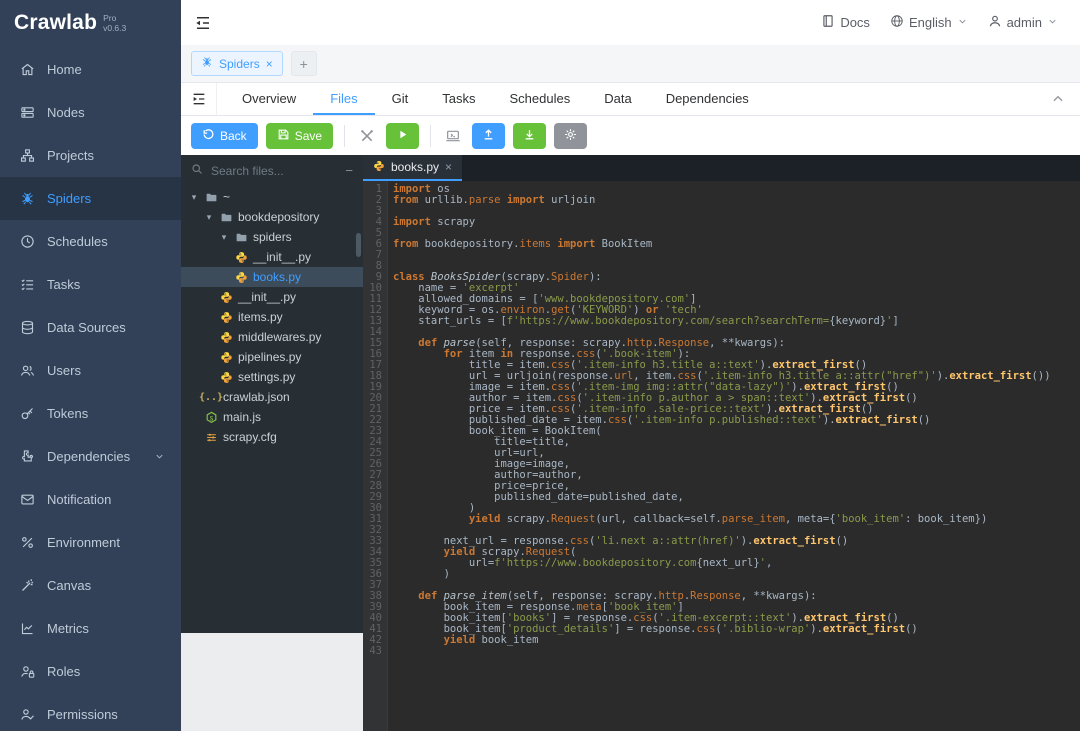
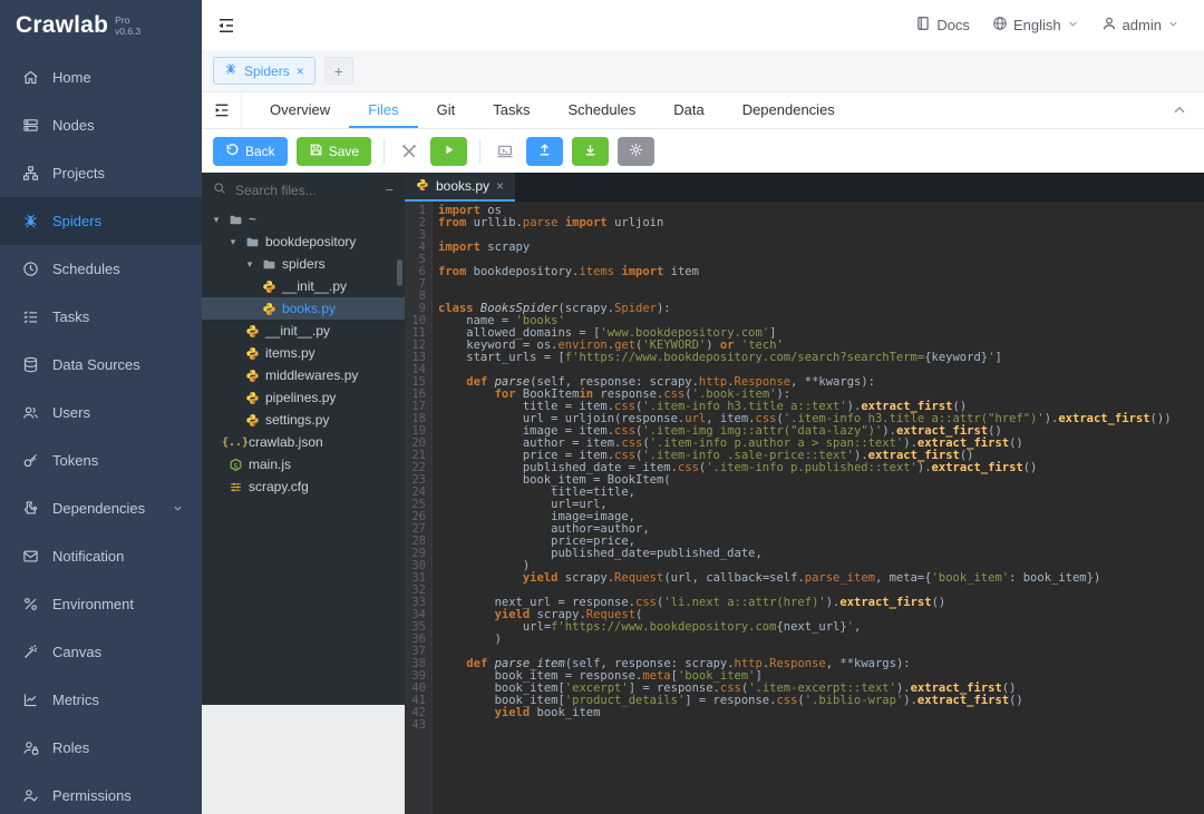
  Crawlab
  Pro
  v0.6.3
  Home
  Nodes
  Projects
  Spiders
  Schedules
  Tasks
  Data Sources
  Users
  Tokens
  Dependencies
  Notification
  Environment
  Canvas
  Metrics
  Roles
  Permissions
  Docs
  English
  admin
  Spiders
  ×
  +
  Overview
  Files
  Git
  Tasks
  Schedules
  Data
  Dependencies
  Back
  Save
  Search files...
  −
  ▾
  ~
  ▾
  bookdepository
  ▾
  spiders
  __init__.py
  books.py
  __init__.py
  items.py
  middlewares.py
  pipelines.py
  settings.py
  {..}
  crawlab.json
  main.js
  scrapy.cfg
  books.py
  ×
  1
  2
  3
  4
  5
  6
  7
  8
  9
  10
  11
  12
  13
  14
  15
  16
  17
  18
  19
  20
  21
  22
  23
  24
  25
  26
  27
  28
  29
  30
  31
  32
  33
  34
  35
  36
  37
  38
  39
  40
  41
  42
  43
  import os
  from urllib.parse import urljoin
  import scrapy
- from bookdepository.items import BookItem
+ from bookdepository.items import item
  class BooksSpider(scrapy.Spider):
- name = 'excerpt'
+ name = 'books'
  allowed_domains = ['www.bookdepository.com']
  keyword = os.environ.get('KEYWORD') or 'tech'
  start_urls = [f'https://www.bookdepository.com/search?searchTerm={keyword}']
  def parse(self, response: scrapy.http.Response, **kwargs):
- for item in response.css('.book-item'):
+ for BookItemin response.css('.book-item'):
  title = item.css('.item-info h3.title a::text').extract_first()
  url = urljoin(response.url, item.css('.item-info h3.title a::attr("href")').extract_first())
  image = item.css('.item-img img::attr("data-lazy")').extract_first()
  author = item.css('.item-info p.author a > span::text').extract_first()
  price = item.css('.item-info .sale-price::text').extract_first()
  published_date = item.css('.item-info p.published::text').extract_first()
  book_item = BookItem(
  title=title,
  url=url,
  image=image,
  author=author,
  price=price,
  published_date=published_date,
  )
  yield scrapy.Request(url, callback=self.parse_item, meta={'book_item': book_item})
  next_url = response.css('li.next a::attr(href)').extract_first()
  yield scrapy.Request(
  url=f'https://www.bookdepository.com{next_url}',
  )
  def parse_item(self, response: scrapy.http.Response, **kwargs):
  book_item = response.meta['book_item']
- book_item['books'] = response.css('.item-excerpt::text').extract_first()
+ book_item['excerpt'] = response.css('.item-excerpt::text').extract_first()
  book_item['product_details'] = response.css('.biblio-wrap').extract_first()
  yield book_item
